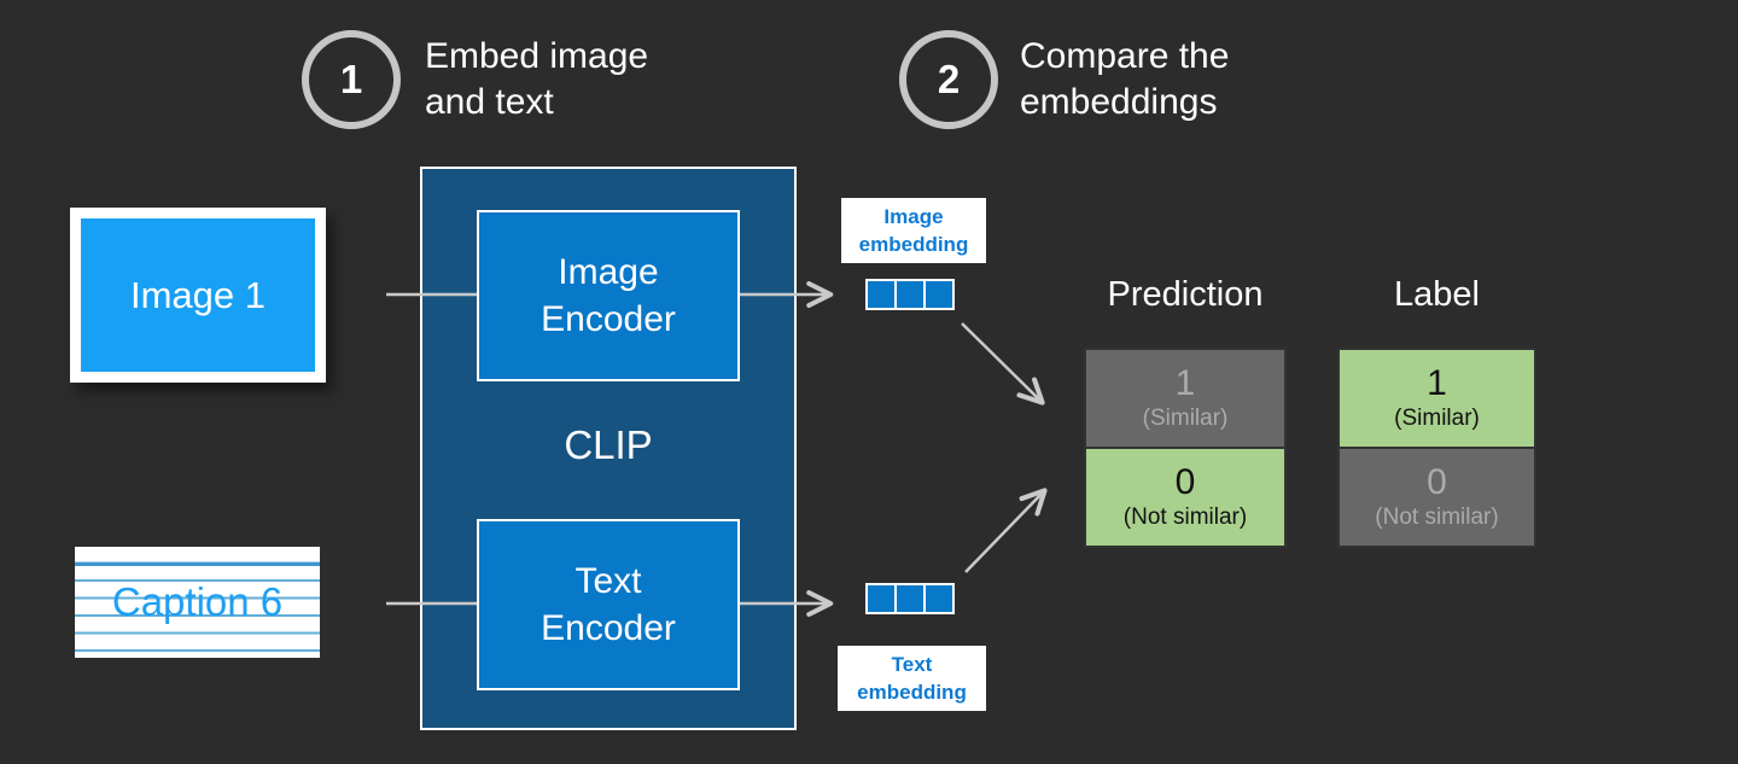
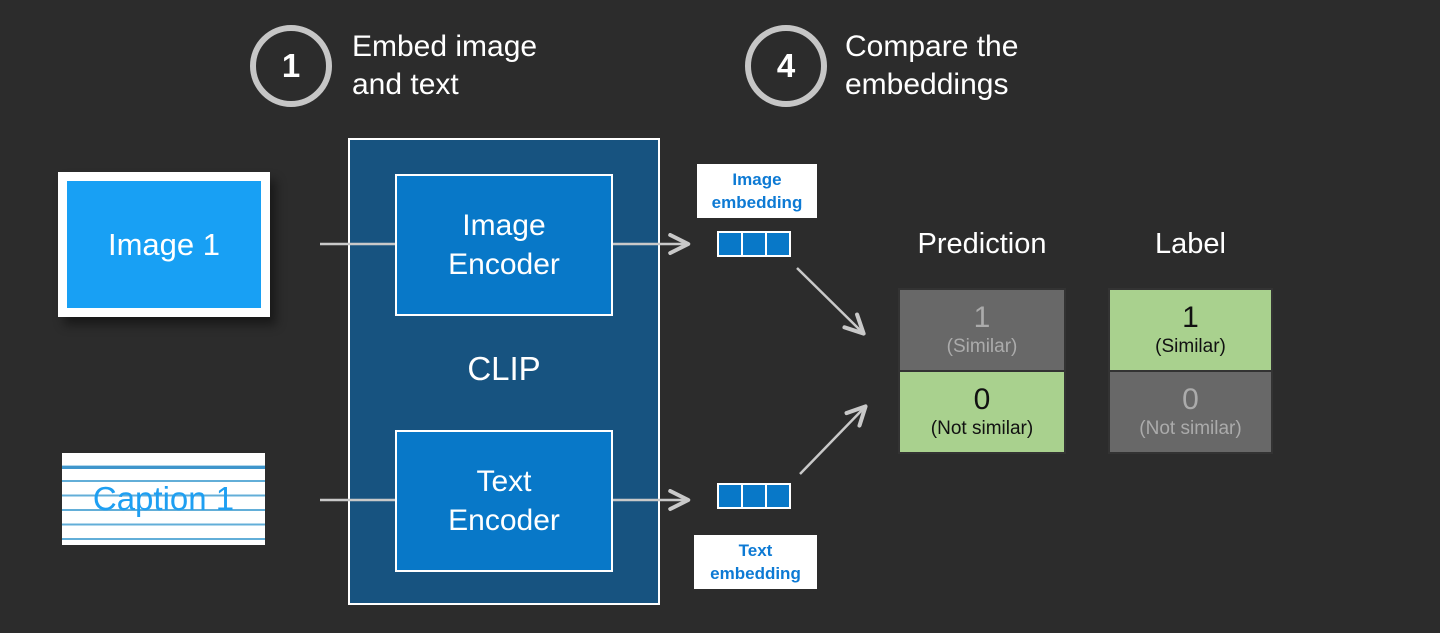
  1
  Embed image
  and text
- 2
+ 4
  Compare the
  embeddings
  Image 1
- Caption 6
+ Caption 1
  CLIP
  Image
  Encoder
  Text
  Encoder
  Image
  embedding
  Text
  embedding
  Prediction
  1
  (Similar)
  0
  (Not similar)
  Label
  1
  (Similar)
  0
  (Not similar)
